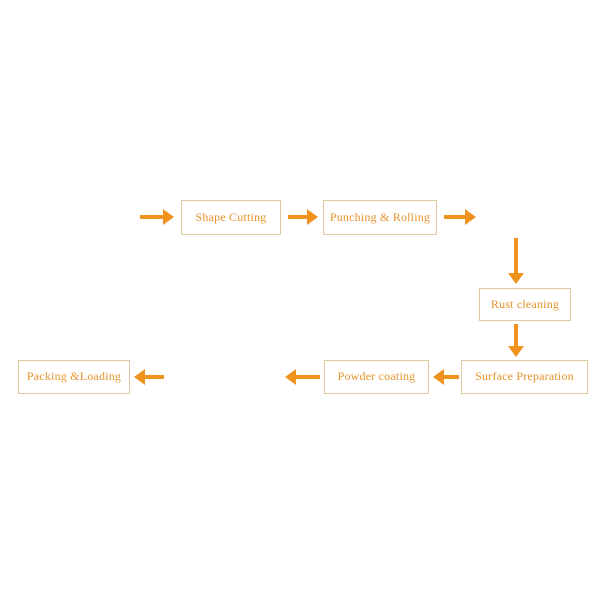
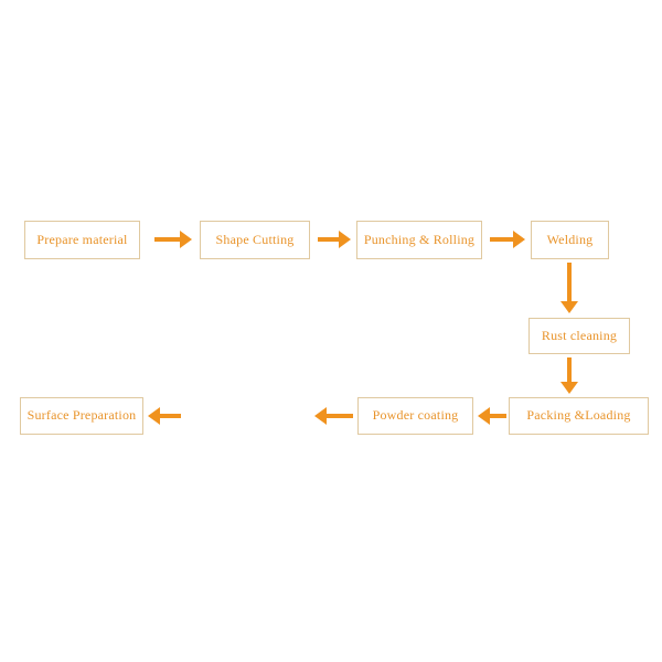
+ Prepare material
  Shape Cutting
  Punching & Rolling
+ Welding
  Rust cleaning
- Surface Preparation
+ Packing &Loading
  Powder coating
- Packing &Loading
+ Surface Preparation
